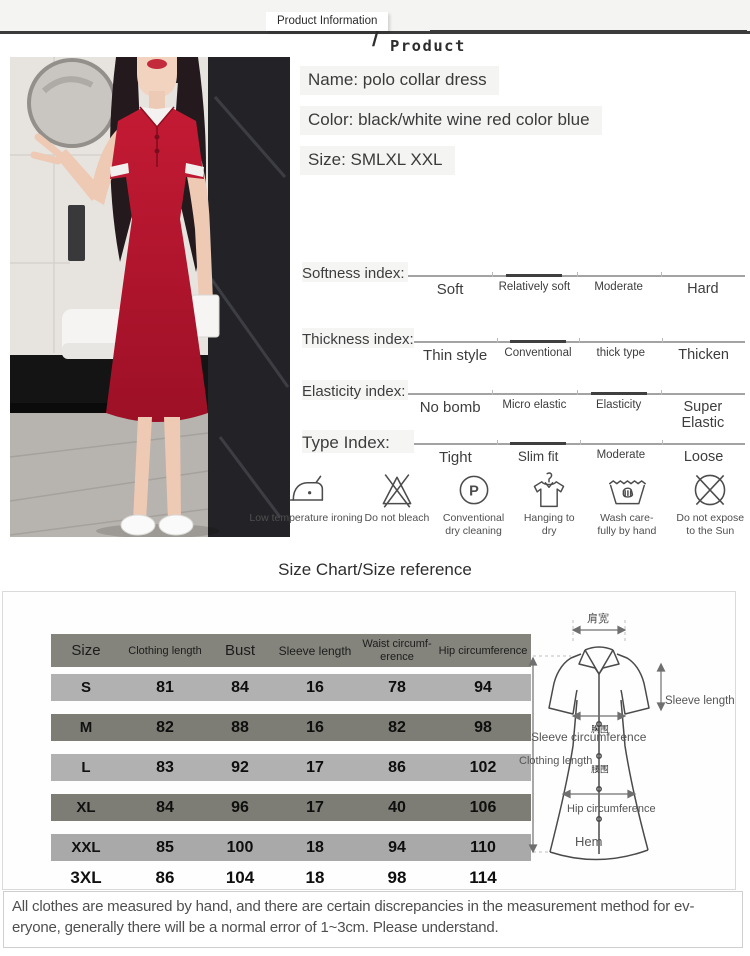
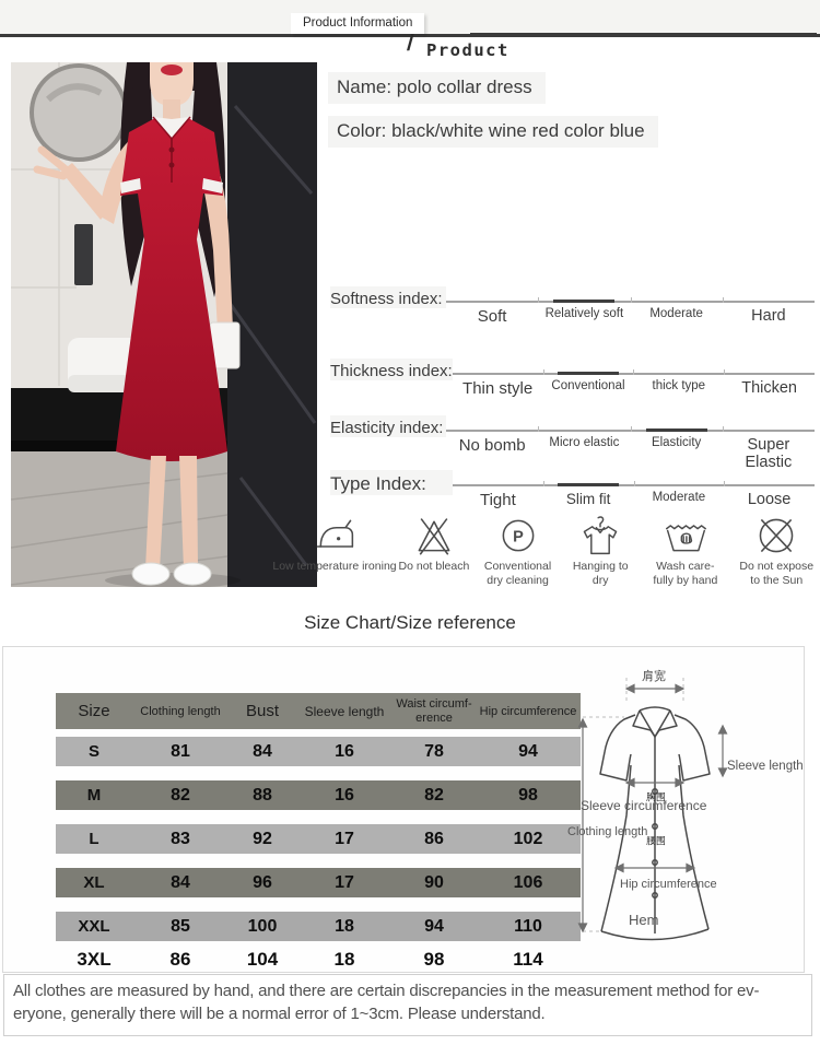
  Product Information
  /
  Product
  Name: polo collar dress
  Color: black/white wine red color blue
- Size: SMLXL XXL
  Softness index:
  Soft
  Relatively soft
  Moderate
  Hard
  Thickness index:
  Thin style
  Conventional
  thick type
  Thicken
  Elasticity index:
  No bomb
  Micro elastic
  Elasticity
  Super Elastic
  Type Index:
  Tight
  Slim fit
  Moderate
  Loose
  Low temperature ironing
  Do not bleach
  P
  Conventional
  dry cleaning
  Hanging to
  dry
  Wash care-
  fully by hand
  Do not expose
  to the Sun
  Size Chart/Size reference
  Size
  Clothing length
  Bust
  Sleeve length
  Waist circumf-
  erence
  Hip circumference
  S
  81
  84
  16
  78
  94
  M
  82
  88
  16
  82
  98
  L
  83
  92
  17
  86
  102
  XL
  84
  96
  17
- 40
+ 90
  106
  XXL
  85
  100
  18
  94
  110
  3XL
  86
  104
  18
  98
  114
  肩宽
  Sleeve length
  Sleeve circumference
  胸围
  Clothing length
  腰围
  Hip circumference
  Hem
  All clothes are measured by hand, and there are certain discrepancies in the measurement method for ev-
  eryone, generally there will be a normal error of 1~3cm. Please understand.
